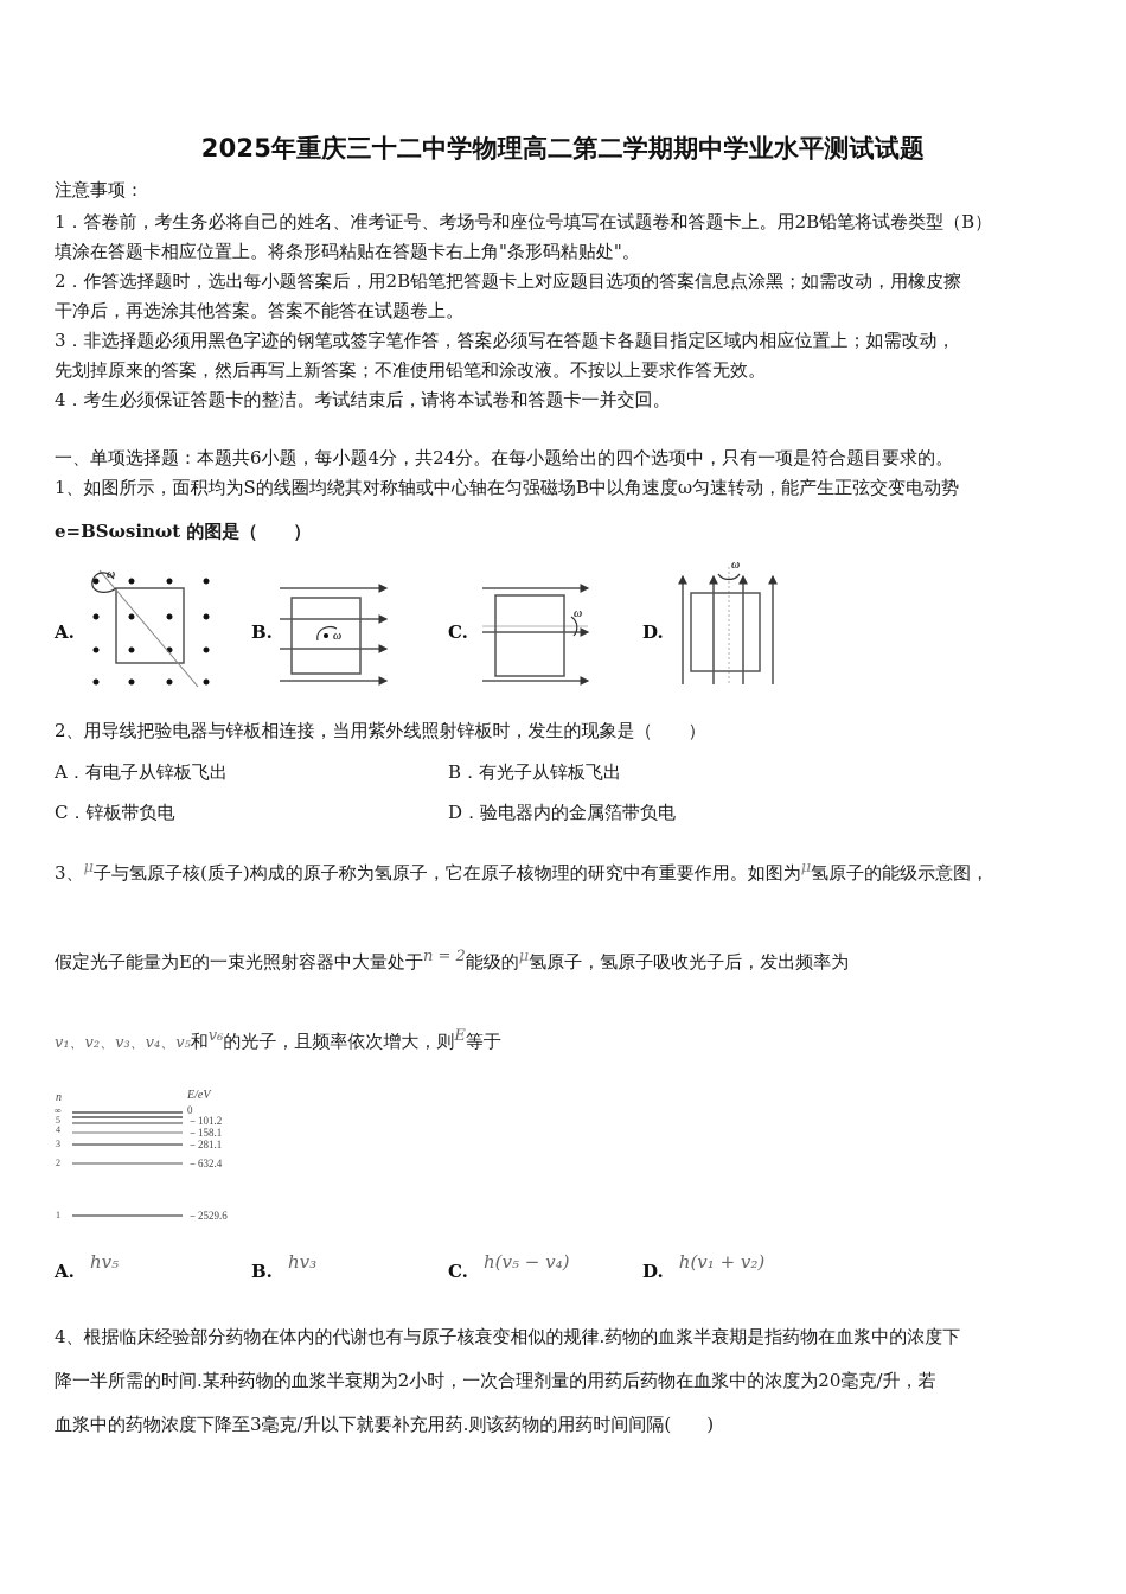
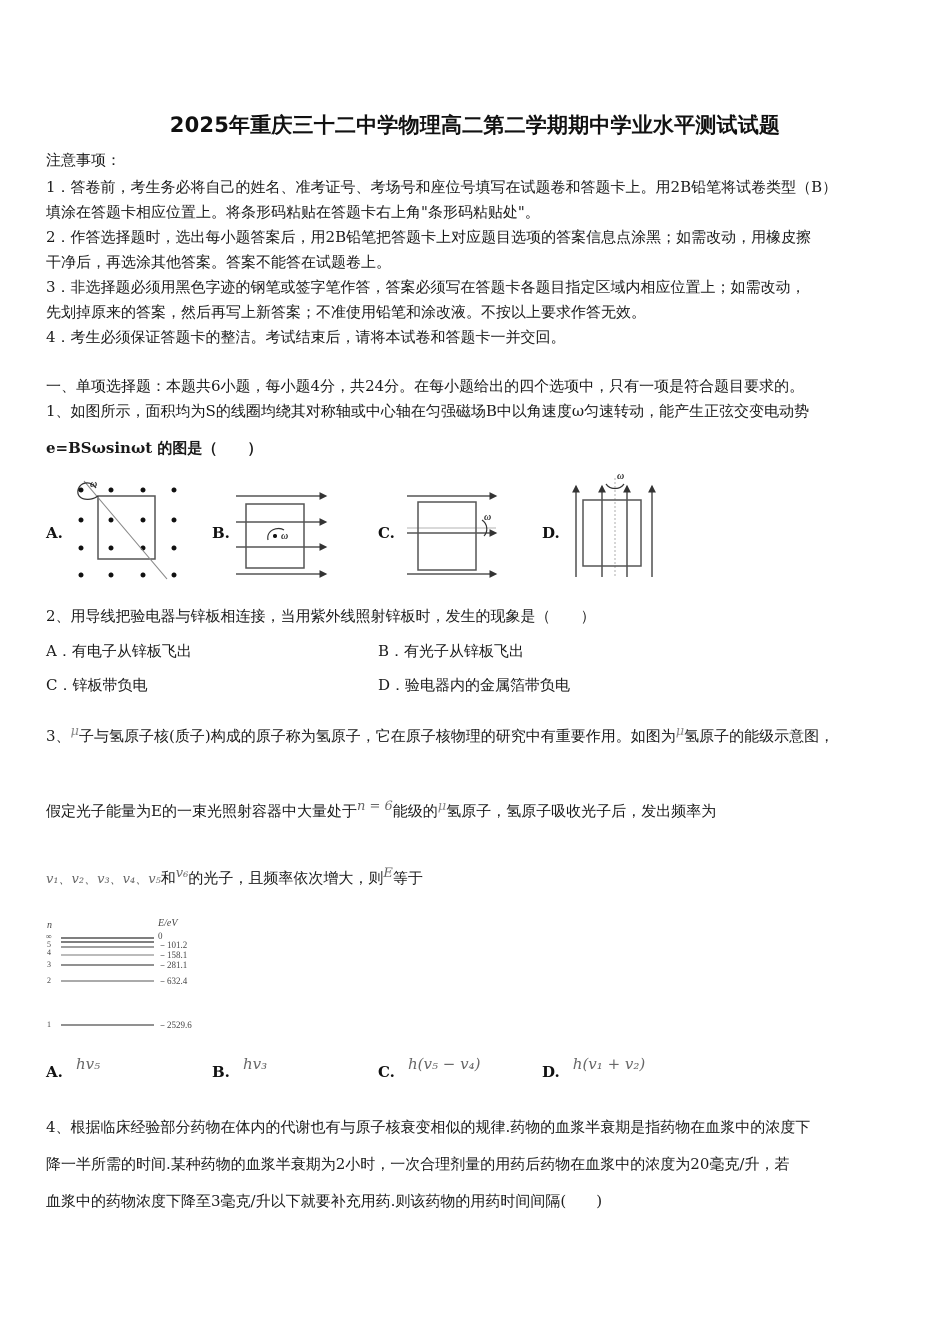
  2025年重庆三十二中学物理高二第二学期期中学业水平测试试题
  注意事项：
  1．答卷前，考生务必将自己的姓名、准考证号、考场号和座位号填写在试题卷和答题卡上。用2B铅笔将试卷类型（B）
  填涂在答题卡相应位置上。将条形码粘贴在答题卡右上角"条形码粘贴处"。
  2．作答选择题时，选出每小题答案后，用2B铅笔把答题卡上对应题目选项的答案信息点涂黑；如需改动，用橡皮擦
  干净后，再选涂其他答案。答案不能答在试题卷上。
  3．非选择题必须用黑色字迹的钢笔或签字笔作答，答案必须写在答题卡各题目指定区域内相应位置上；如需改动，
  先划掉原来的答案，然后再写上新答案；不准使用铅笔和涂改液。不按以上要求作答无效。
  4．考生必须保证答题卡的整洁。考试结束后，请将本试卷和答题卡一并交回。
  一、单项选择题：本题共6小题，每小题4分，共24分。在每小题给出的四个选项中，只有一项是符合题目要求的。
  1、如图所示，面积均为S的线圈均绕其对称轴或中心轴在匀强磁场B中以角速度ω匀速转动，能产生正弦交变电动势
  e=BSωsinωt 的图是（ ）
  A.
  ω
  B.
  ω
  C.
  ω
  D.
  ω
  2、用导线把验电器与锌板相连接，当用紫外线照射锌板时，发生的现象是（ ）
  A．有电子从锌板飞出
  B．有光子从锌板飞出
  C．锌板带负电
  D．验电器内的金属箔带负电
  3、μ子与氢原子核(质子)构成的原子称为氢原子，它在原子核物理的研究中有重要作用。如图为μ氢原子的能级示意图，
- 假定光子能量为E的一束光照射容器中大量处于n = 2能级的μ氢原子，氢原子吸收光子后，发出频率为
+ 假定光子能量为E的一束光照射容器中大量处于n = 6能级的μ氢原子，氢原子吸收光子后，发出频率为
  v₁、v₂、v₃、v₄、v₅和v₆的光子，且频率依次增大，则E等于
  n
  E/eV
  ∞
  5
  4
  3
  2
  1
  0
  －101.2
  －158.1
  －281.1
  －632.4
  －2529.6
  A. hv₅
  B. hv₃
  C. h(v₅ − v₄)
  D. h(v₁ + v₂)
  4、根据临床经验部分药物在体内的代谢也有与原子核衰变相似的规律.药物的血浆半衰期是指药物在血浆中的浓度下
  降一半所需的时间.某种药物的血浆半衰期为2小时，一次合理剂量的用药后药物在血浆中的浓度为20毫克/升，若
  血浆中的药物浓度下降至3毫克/升以下就要补充用药.则该药物的用药时间间隔( )
